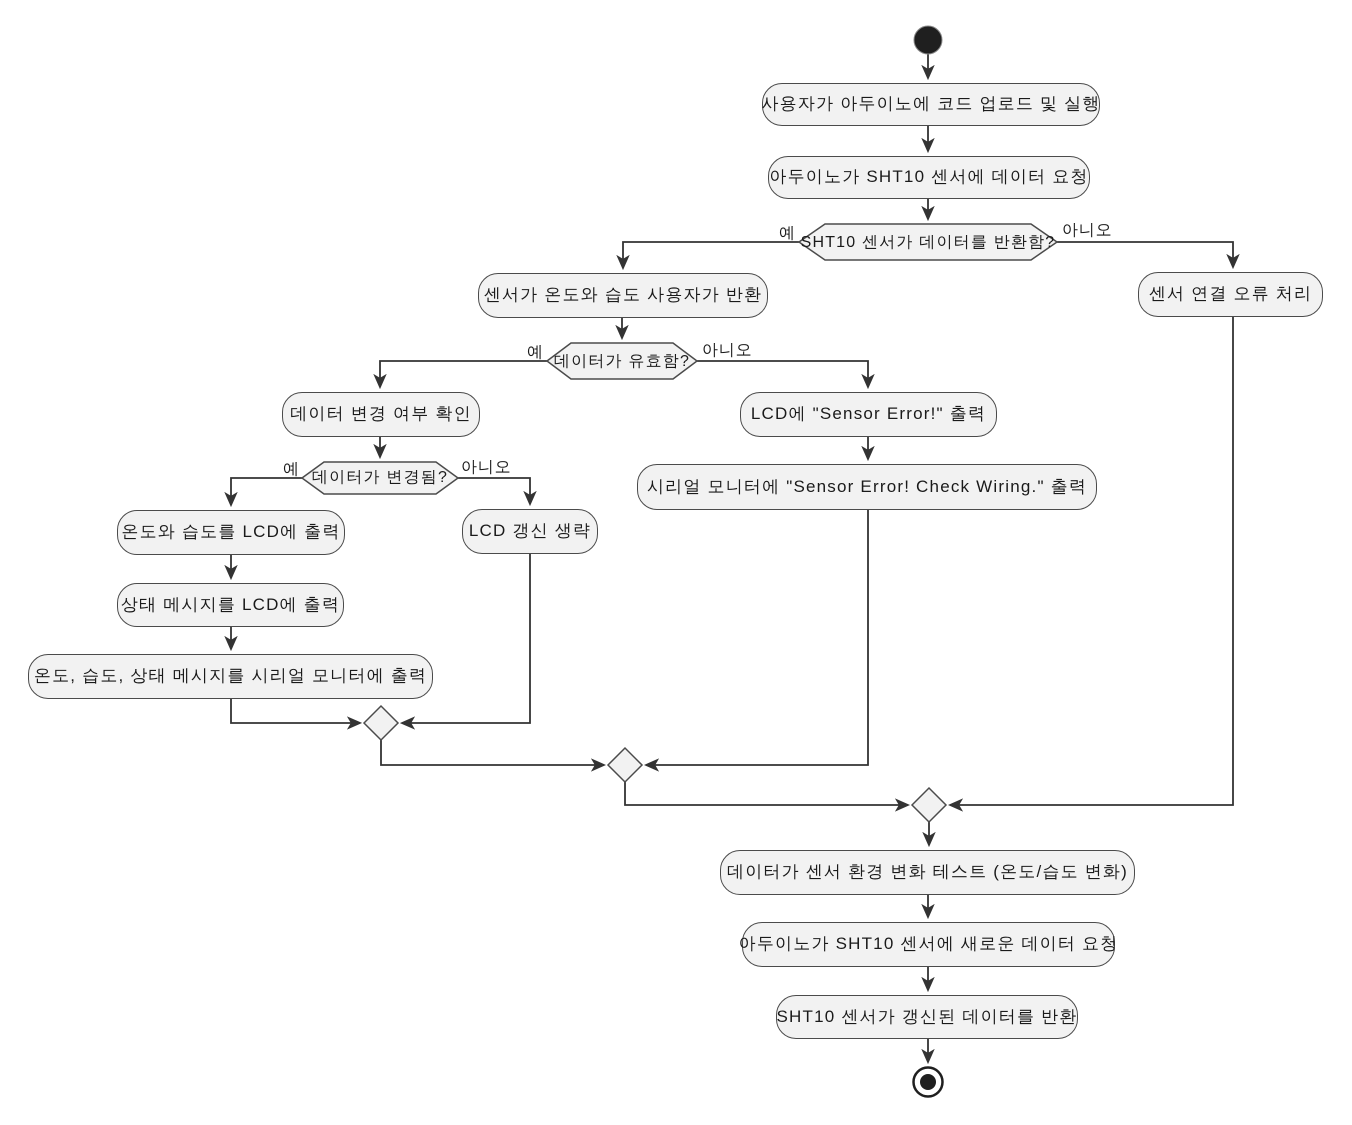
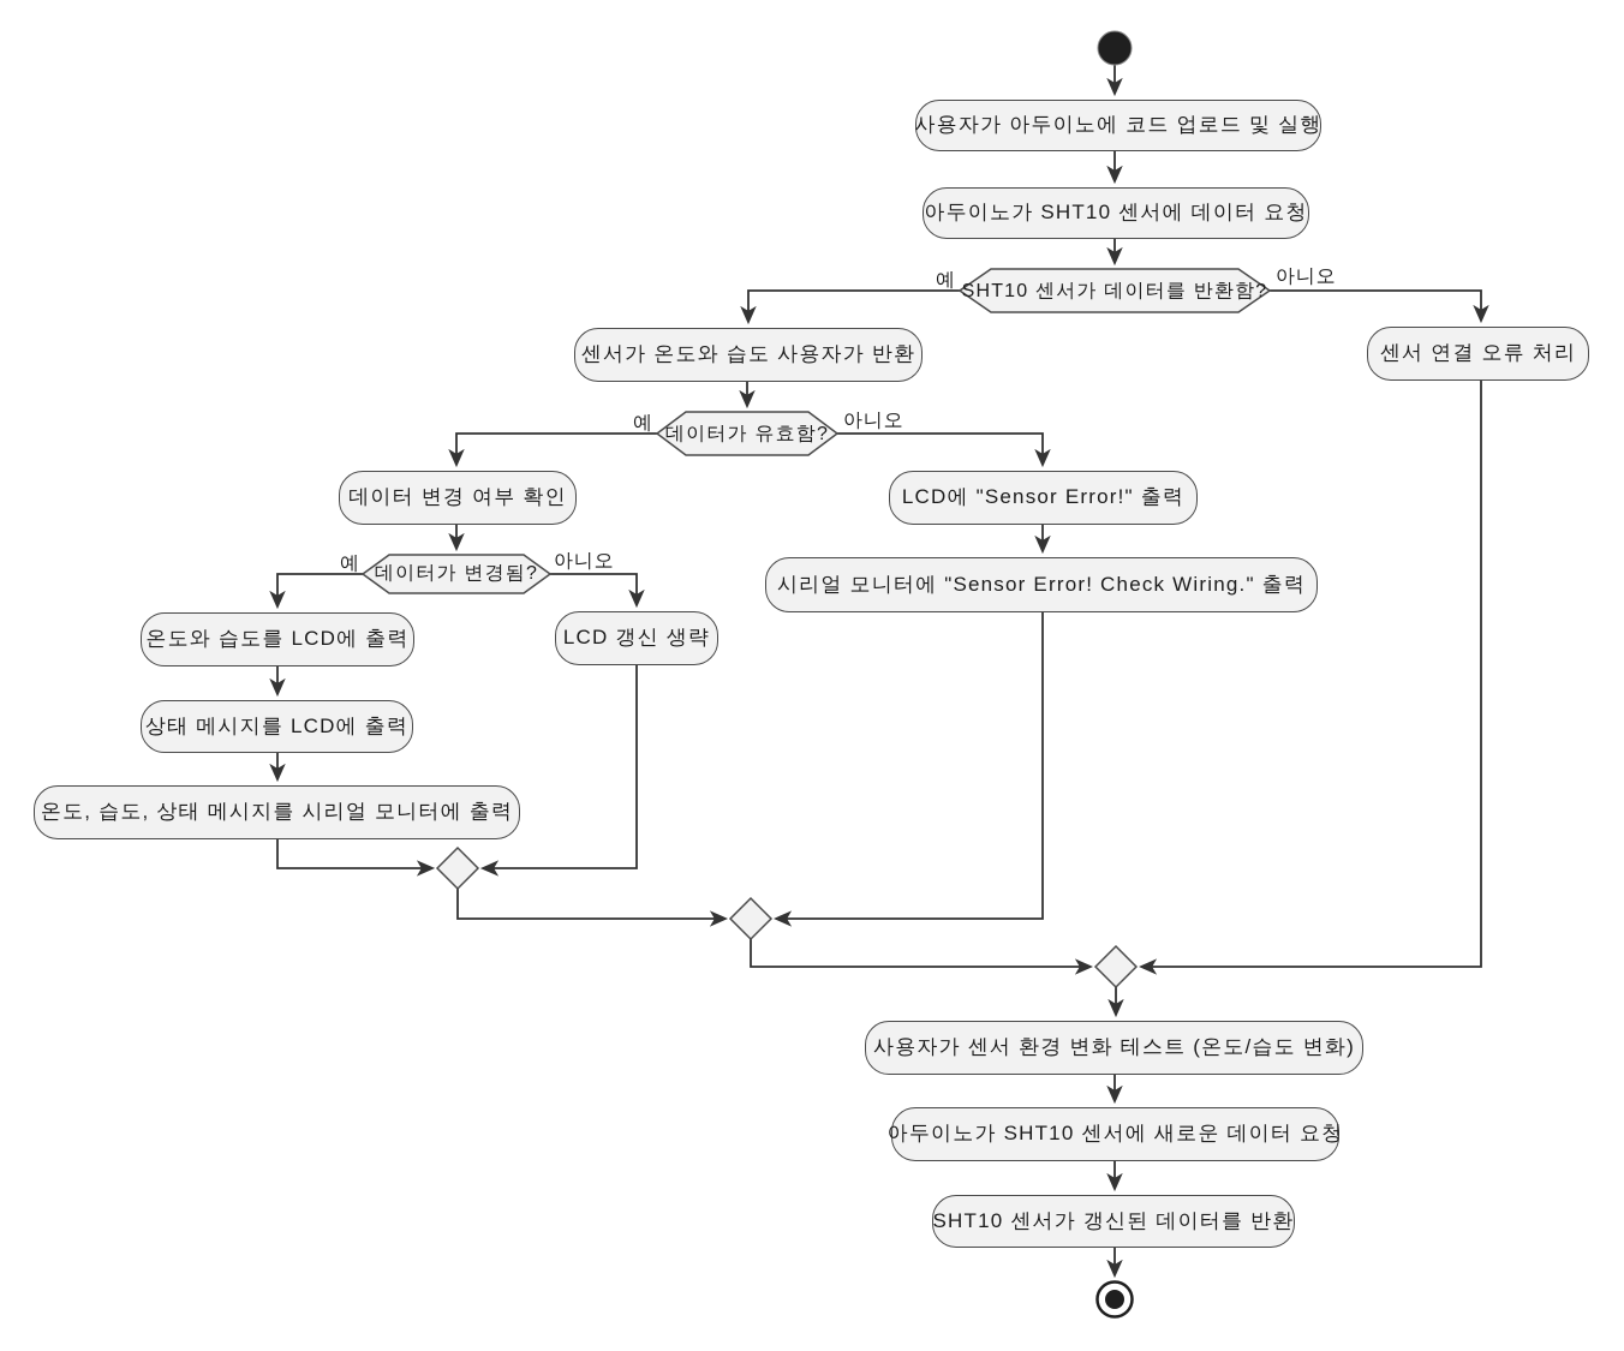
  사용자가 아두이노에 코드 업로드 및 실행
  아두이노가 SHT10 센서에 데이터 요청
  센서가 온도와 습도 사용자가 반환
  센서 연결 오류 처리
  데이터 변경 여부 확인
  LCD에 "Sensor Error!" 출력
  시리얼 모니터에 "Sensor Error! Check Wiring." 출력
  온도와 습도를 LCD에 출력
  LCD 갱신 생략
  상태 메시지를 LCD에 출력
  온도, 습도, 상태 메시지를 시리얼 모니터에 출력
- 데이터가 센서 환경 변화 테스트 (온도/습도 변화)
+ 사용자가 센서 환경 변화 테스트 (온도/습도 변화)
  아두이노가 SHT10 센서에 새로운 데이터 요청
  SHT10 센서가 갱신된 데이터를 반환
  SHT10 센서가 데이터를 반환함?
  데이터가 유효함?
  데이터가 변경됨?
  예
  아니오
  예
  아니오
  예
  아니오
